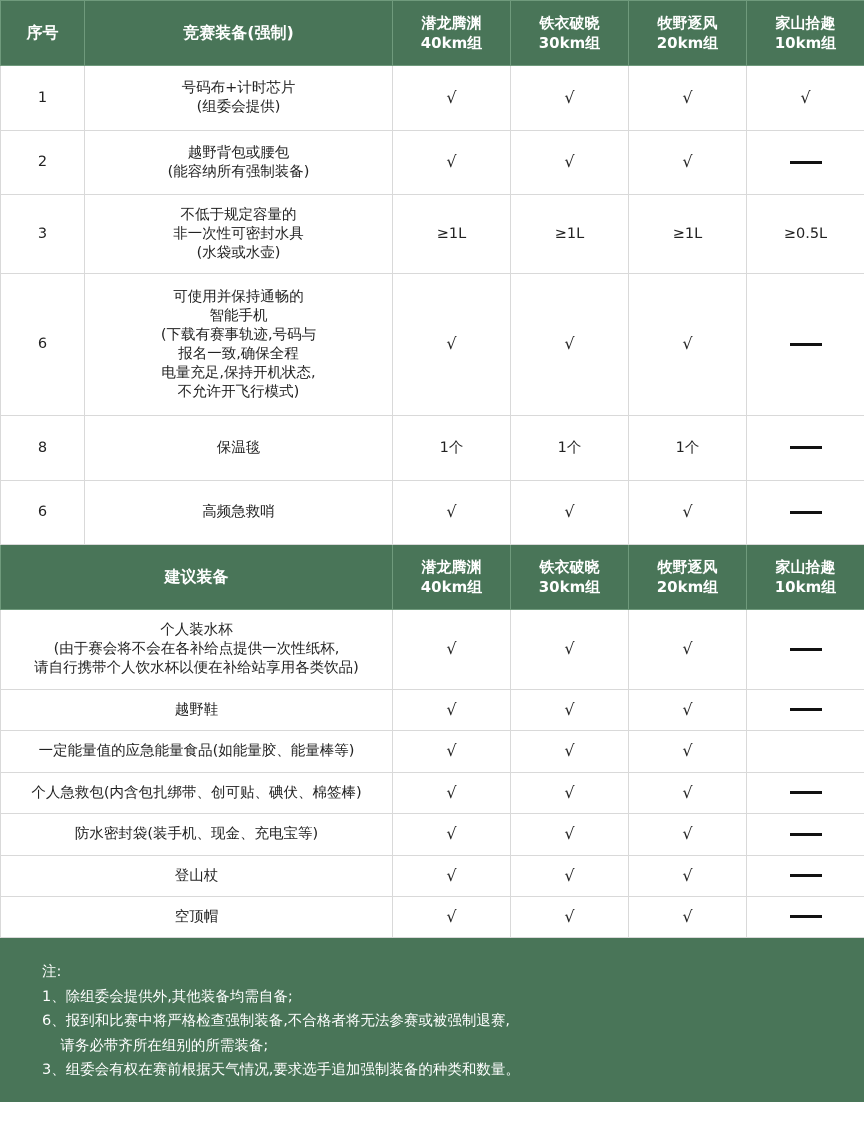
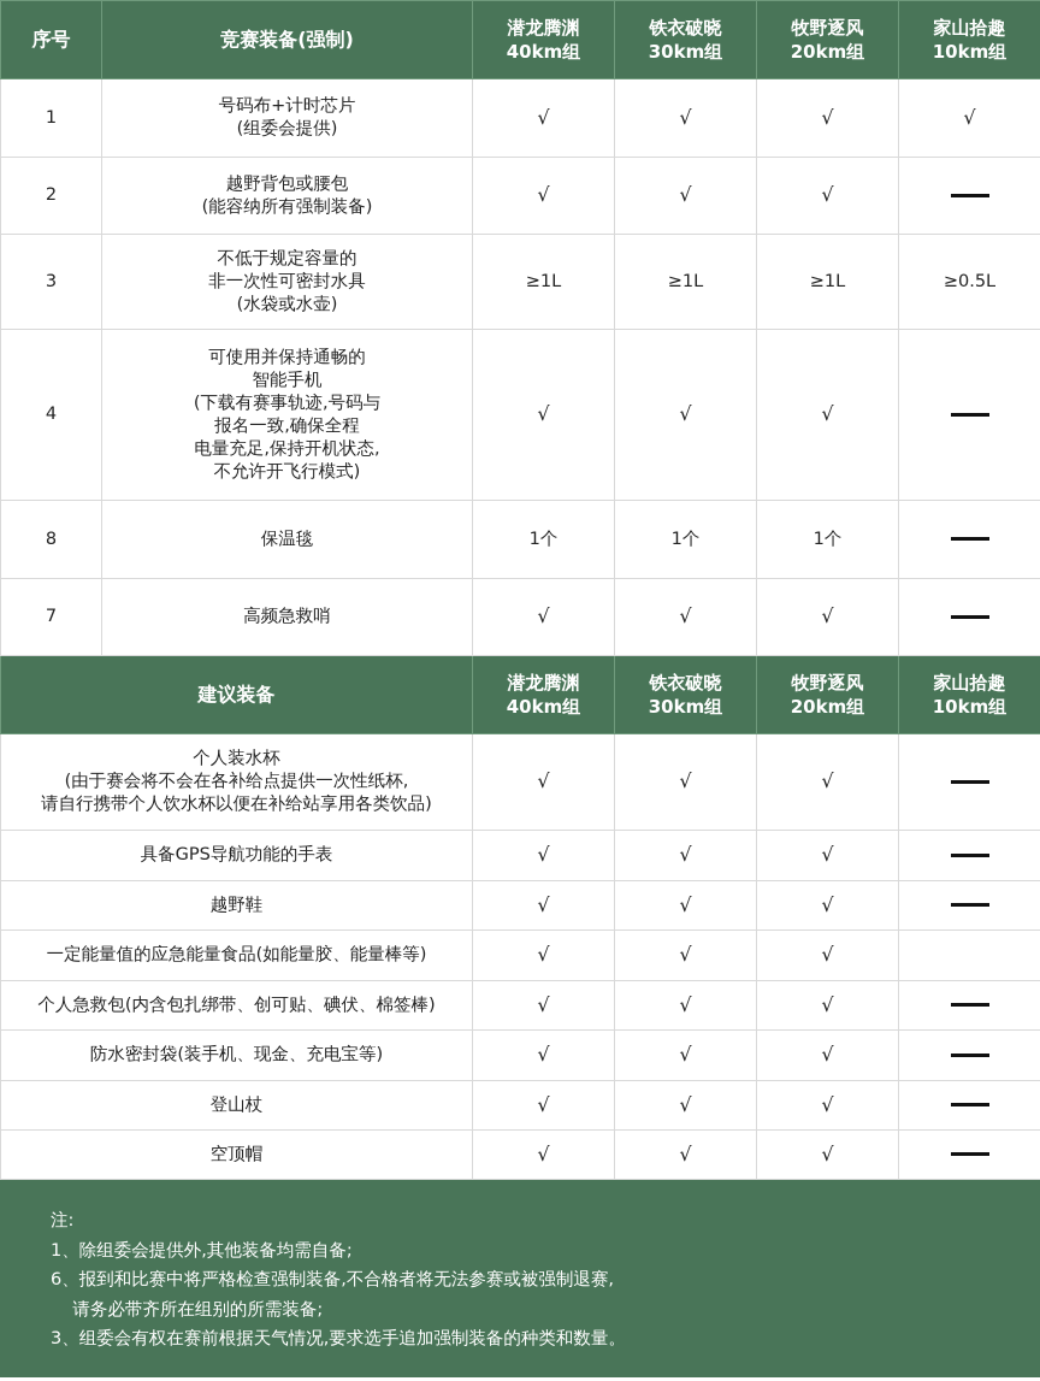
  序号	竞赛装备(强制)	潜龙腾渊40km组	铁衣破晓30km组	牧野逐风20km组	家山拾趣10km组
  1	号码布+计时芯片 (组委会提供)	√	√	√	√
  2	越野背包或腰包 (能容纳所有强制装备)	√	√	√
  3	不低于规定容量的 非一次性可密封水具 (水袋或水壶)	≥1L	≥1L	≥1L	≥0.5L
- 6	可使用并保持通畅的 智能手机 (下载有赛事轨迹,号码与 报名一致,确保全程 电量充足,保持开机状态, 不允许开飞行模式)	√	√	√
+ 4	可使用并保持通畅的 智能手机 (下载有赛事轨迹,号码与 报名一致,确保全程 电量充足,保持开机状态, 不允许开飞行模式)	√	√	√
  8	保温毯	1个	1个	1个
- 6	高频急救哨	√	√	√
+ 7	高频急救哨	√	√	√
  建议装备	潜龙腾渊40km组	铁衣破晓30km组	牧野逐风20km组	家山拾趣10km组
  个人装水杯 (由于赛会将不会在各补给点提供一次性纸杯, 请自行携带个人饮水杯以便在补给站享用各类饮品)	√	√	√
+ 具备GPS导航功能的手表	√	√	√
  越野鞋	√	√	√
  一定能量值的应急能量食品(如能量胶、能量棒等)	√	√	√
  个人急救包(内含包扎绑带、创可贴、碘伏、棉签棒)	√	√	√
  防水密封袋(装手机、现金、充电宝等)	√	√	√
  登山杖	√	√	√
  空顶帽	√	√	√
  注:
  1、除组委会提供外,其他装备均需自备;
  6、报到和比赛中将严格检查强制装备,不合格者将无法参赛或被强制退赛,
  请务必带齐所在组别的所需装备;
  3、组委会有权在赛前根据天气情况,要求选手追加强制装备的种类和数量。
